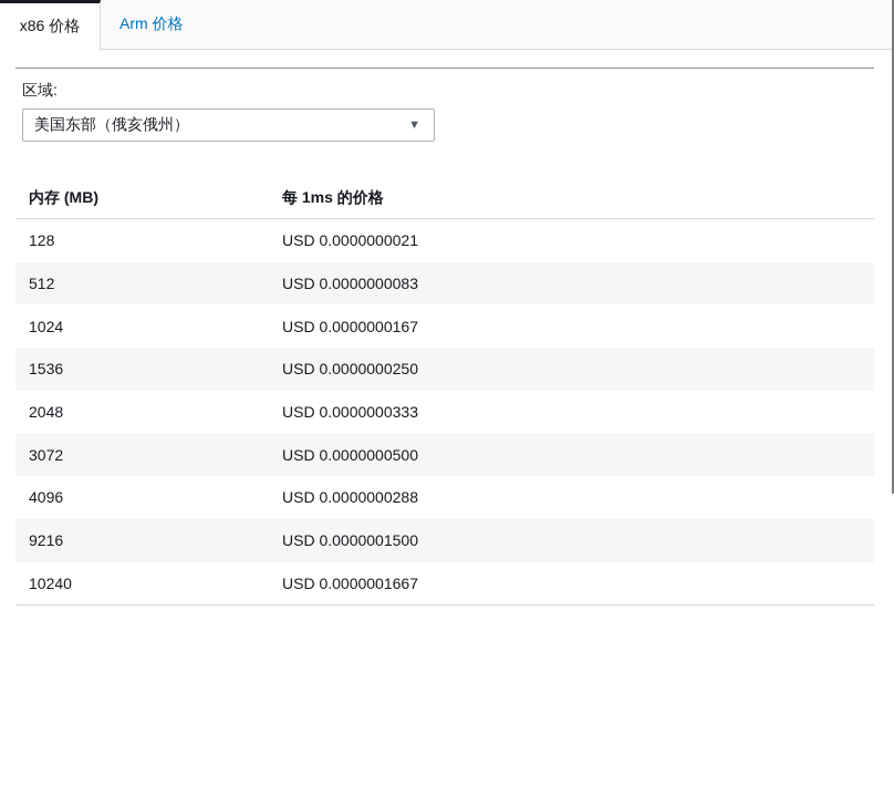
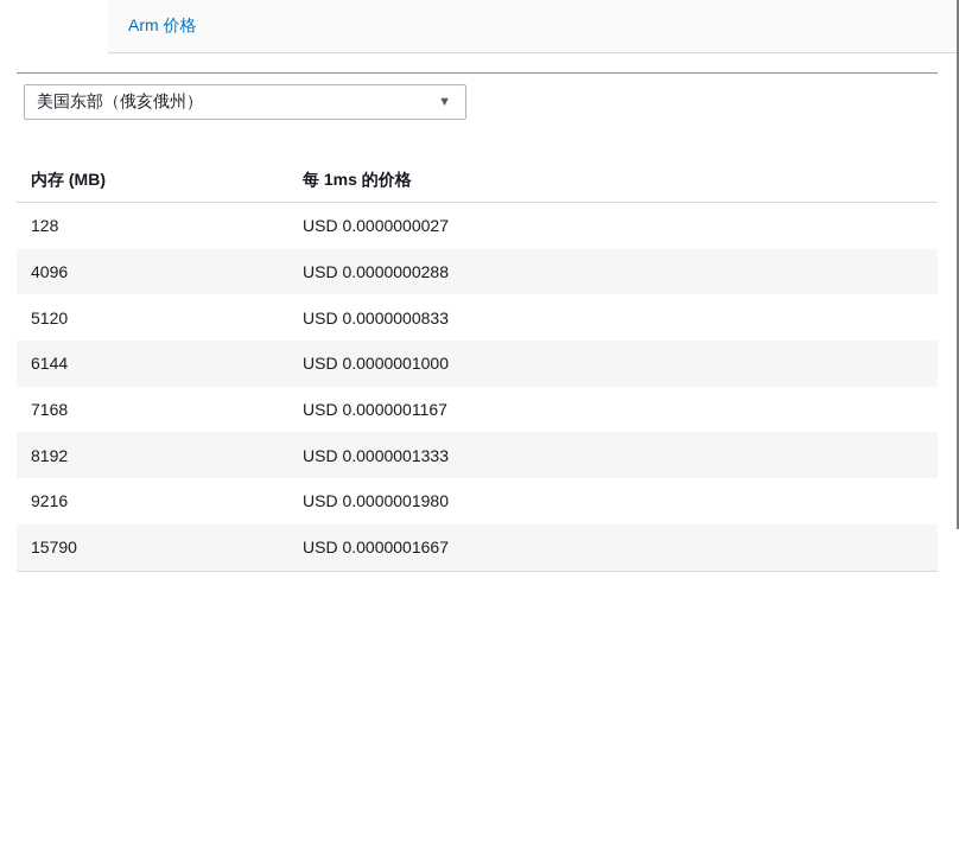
- x86 价格
  Arm 价格
- 区域:
  美国东部（俄亥俄州）
  ▼
  内存 (MB)	每 1ms 的价格
- 128	USD 0.0000000021
+ 128	USD 0.0000000027
- 512	USD 0.0000000083
- 1024	USD 0.0000000167
- 1536	USD 0.0000000250
- 2048	USD 0.0000000333
- 3072	USD 0.0000000500
  4096	USD 0.0000000288
+ 5120	USD 0.0000000833
+ 6144	USD 0.0000001000
+ 7168	USD 0.0000001167
+ 8192	USD 0.0000001333
- 9216	USD 0.0000001500
+ 9216	USD 0.0000001980
- 10240	USD 0.0000001667
+ 15790	USD 0.0000001667
